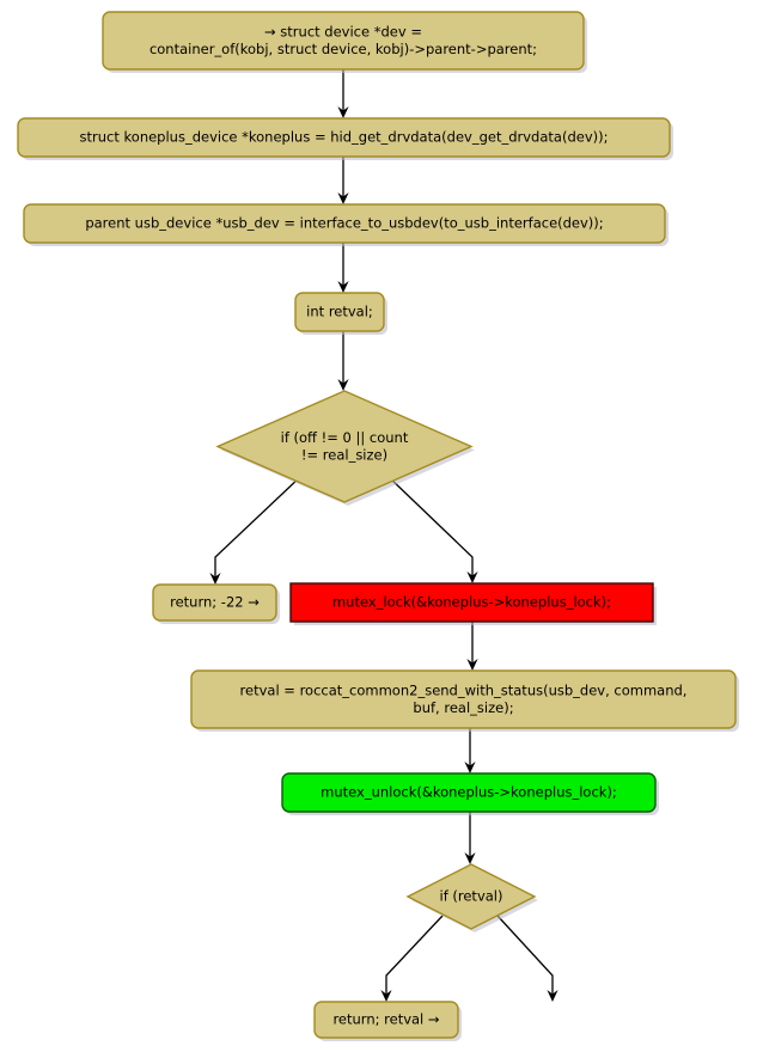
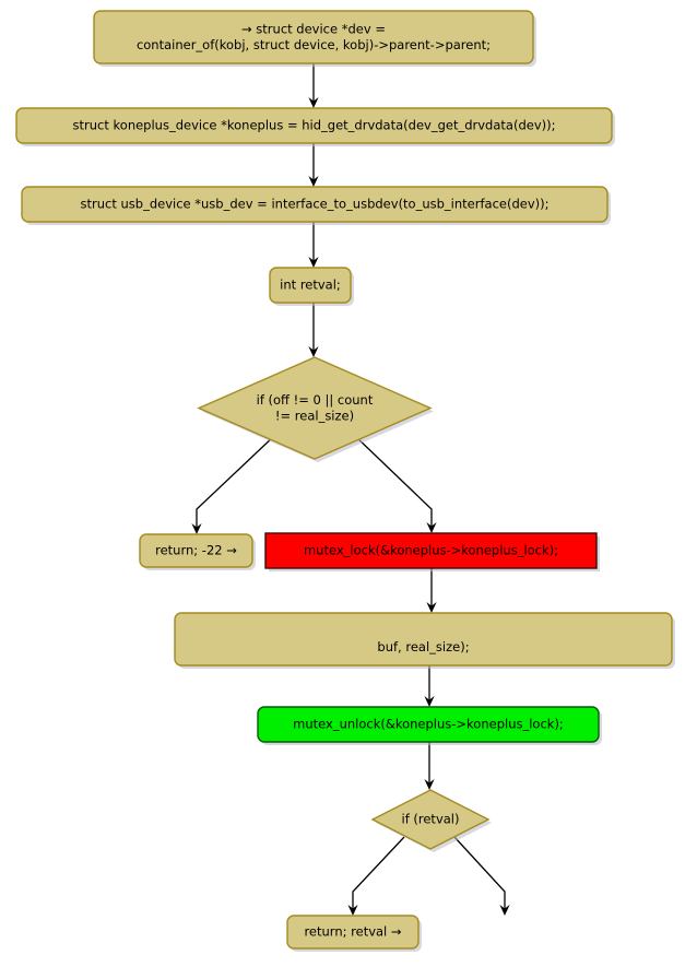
  → struct device *dev =
  container_of(kobj, struct device, kobj)->parent->parent;
  struct koneplus_device *koneplus = hid_get_drvdata(dev_get_drvdata(dev));
- parent usb_device *usb_dev = interface_to_usbdev(to_usb_interface(dev));
+ struct usb_device *usb_dev = interface_to_usbdev(to_usb_interface(dev));
  int retval;
  if (off != 0 || count
  != real_size)
  return; -22 →
  mutex_lock(&koneplus->koneplus_lock);
- retval = roccat_common2_send_with_status(usb_dev, command,
  buf, real_size);
  mutex_unlock(&koneplus->koneplus_lock);
  if (retval)
  return; retval →
